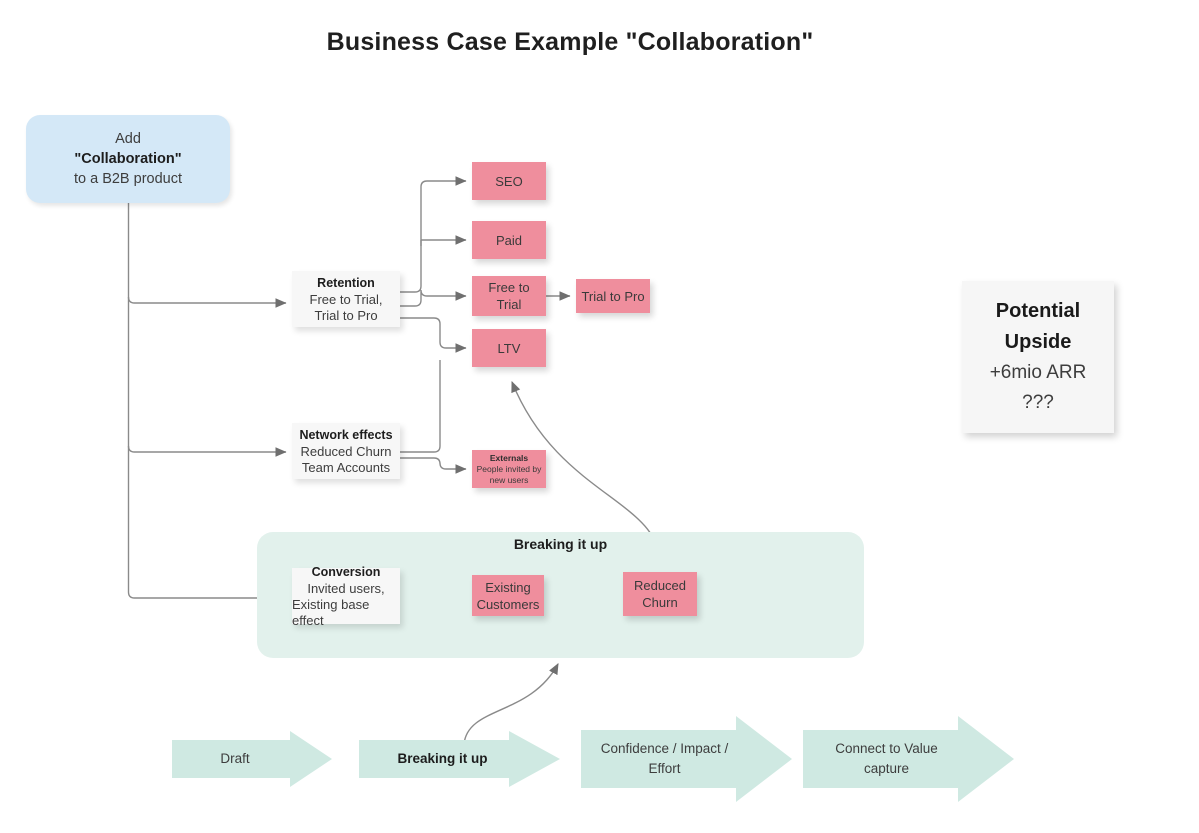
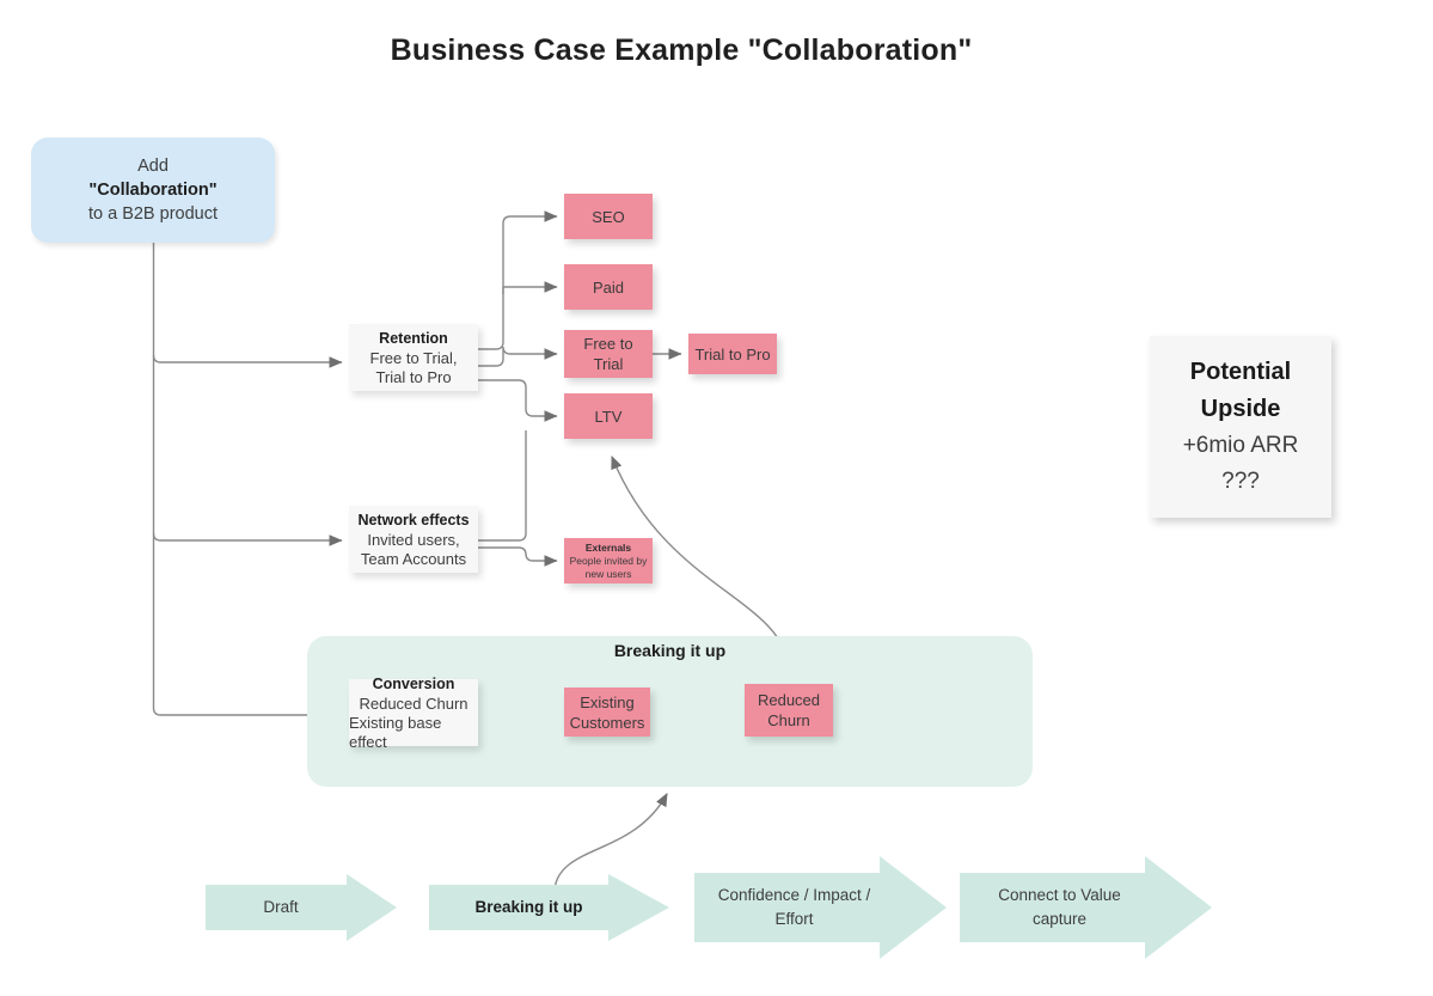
  Business Case Example "Collaboration"
  Add
  "Collaboration"
  to a B2B product
  Breaking it up
  Retention
  Free to Trial,
  Trial to Pro
  Network effects
- Reduced Churn
+ Invited users,
  Team Accounts
  Conversion
- Invited users,
+ Reduced Churn
  Existing base effect
  SEO
  Paid
  Free to
  Trial
  LTV
  Trial to Pro
  Externals
  People invited by
  new users
  Existing
  Customers
  Reduced
  Churn
  Potential
  Upside
  +6mio ARR
  ???
  Draft
  Breaking it up
  Confidence / Impact /
  Effort
  Connect to Value
  capture
